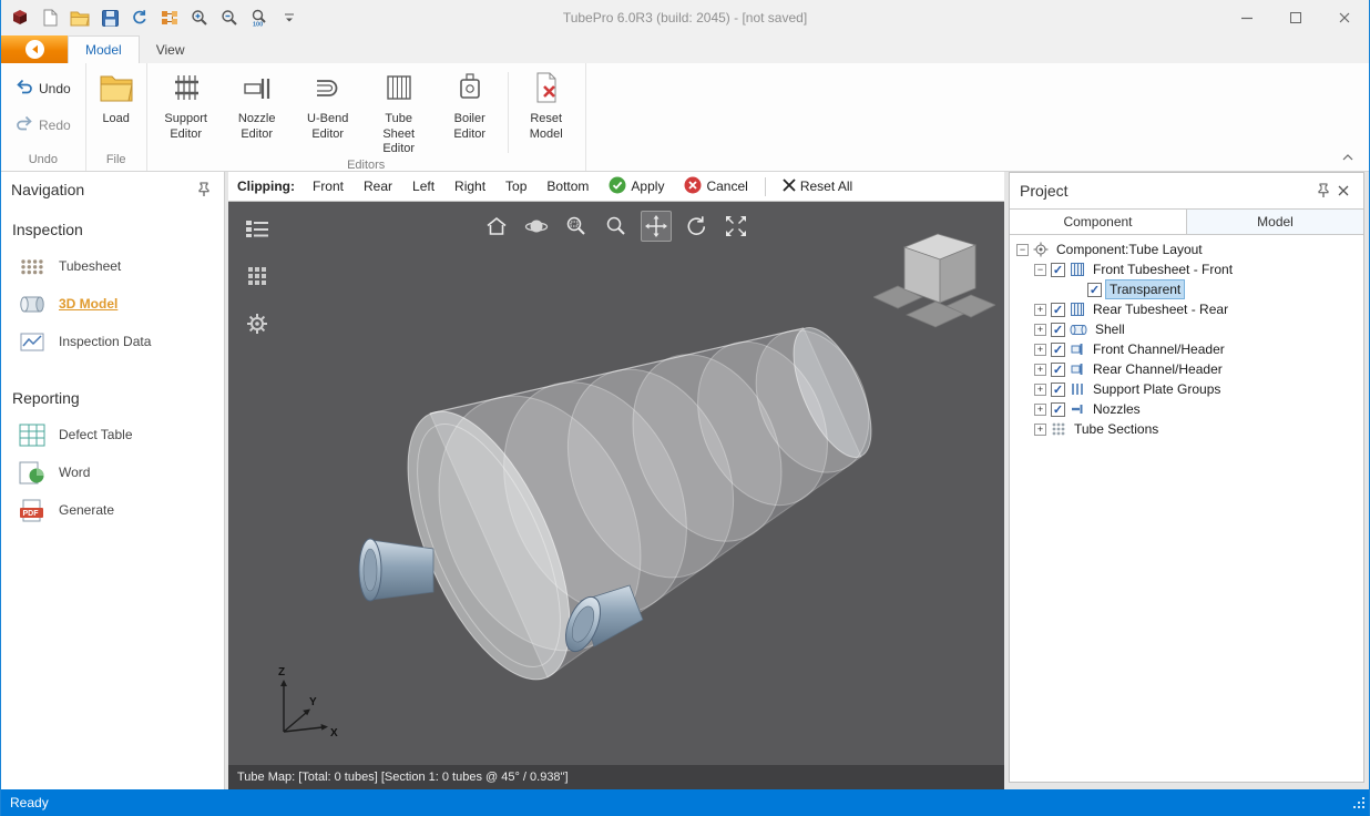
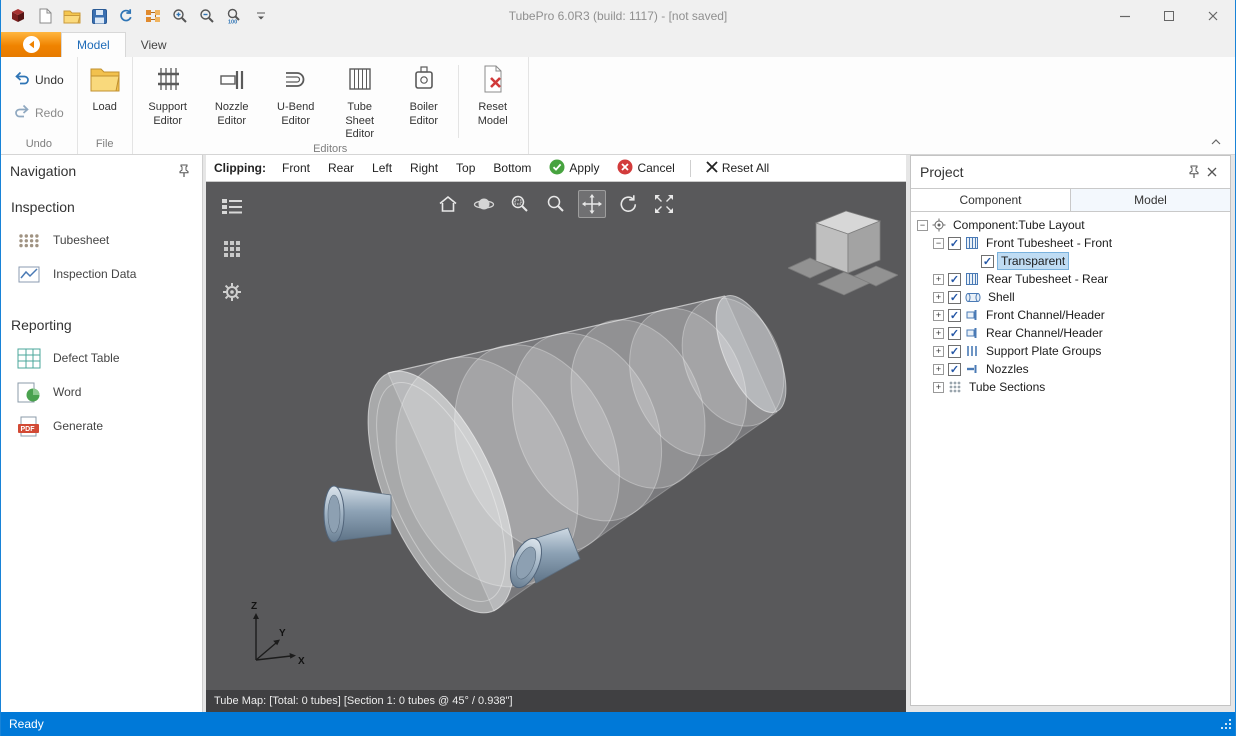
- TubePro 6.0R3 (build: 2045) - [not saved]
+ TubePro 6.0R3 (build: 1117) - [not saved]
  Model
  View
  Undo
  Redo
  Undo
  Load
  File
  Support Editor
  Nozzle Editor
  U-Bend Editor
  Tube Sheet Editor
  Boiler Editor
  Reset Model
  Editors
  Navigation
  Inspection
  Tubesheet
- 3D Model
  Inspection Data
  Reporting
  Defect Table
  Word
  Generate
  Clipping:
  Front
  Rear
  Left
  Right
  Top
  Bottom
  Apply
  Cancel
  Reset All
  Z
  Y
  X
  Tube Map: [Total: 0 tubes] [Section 1: 0 tubes @ 45° / 0.938"]
  Project
  Component
  Model
  Component:Tube Layout
  Front Tubesheet - Front
  Transparent
  Rear Tubesheet - Rear
  Shell
  Front Channel/Header
  Rear Channel/Header
  Support Plate Groups
  Nozzles
  Tube Sections
  Ready
